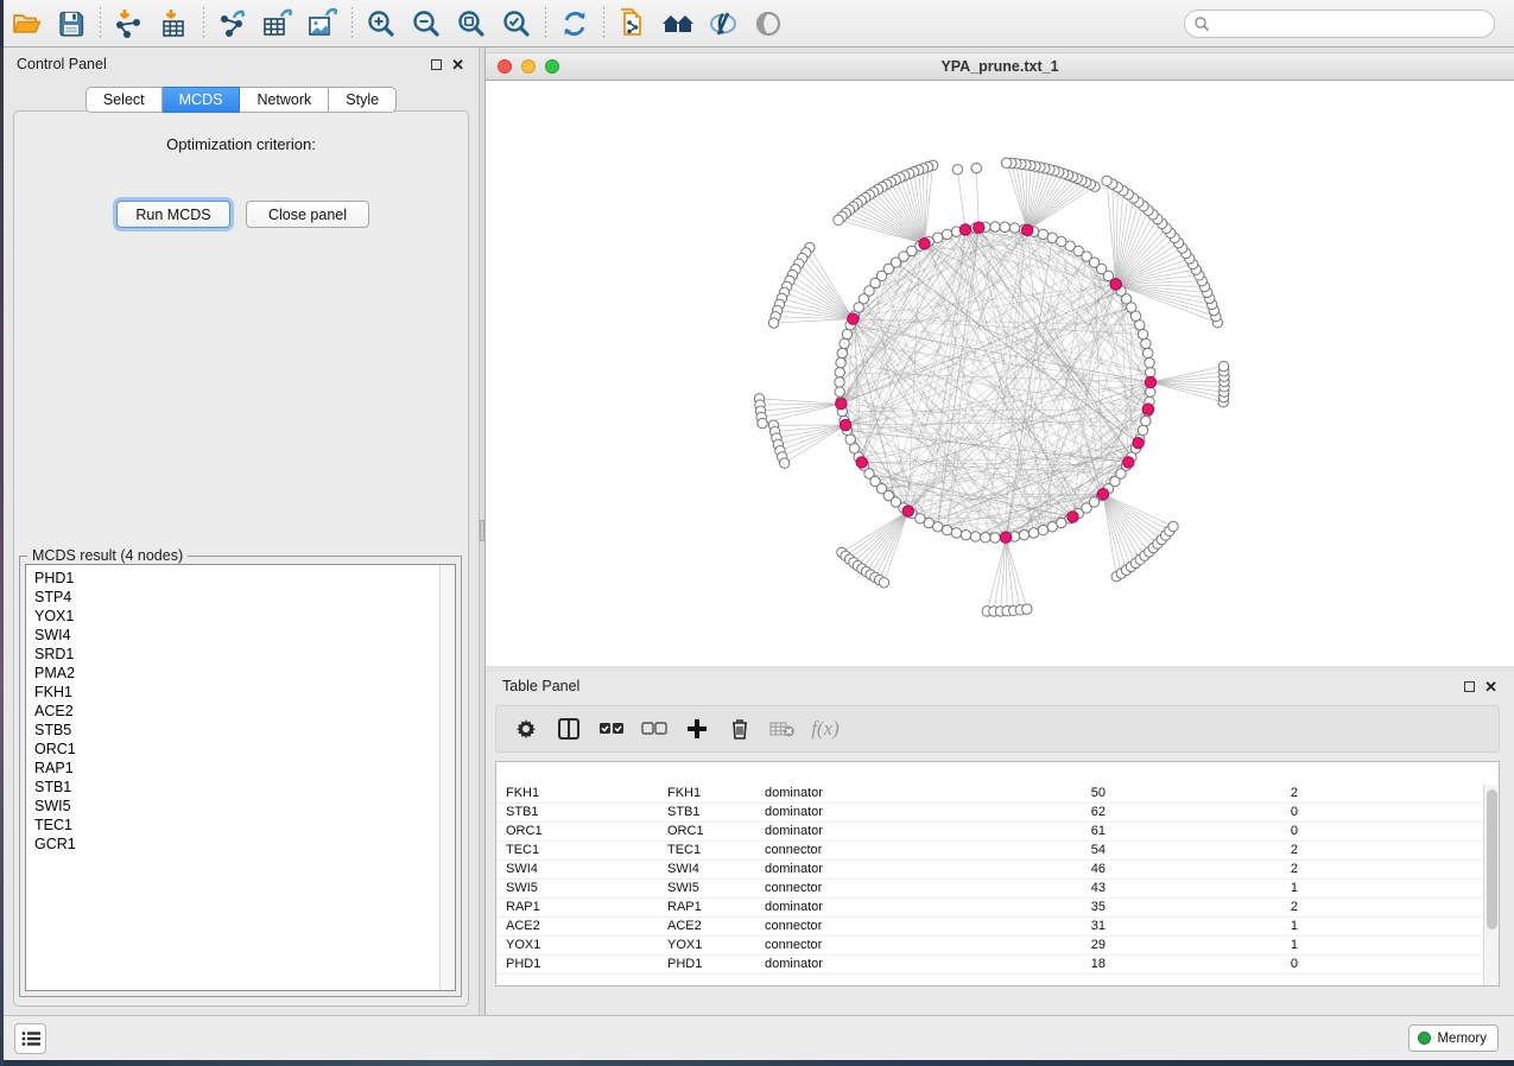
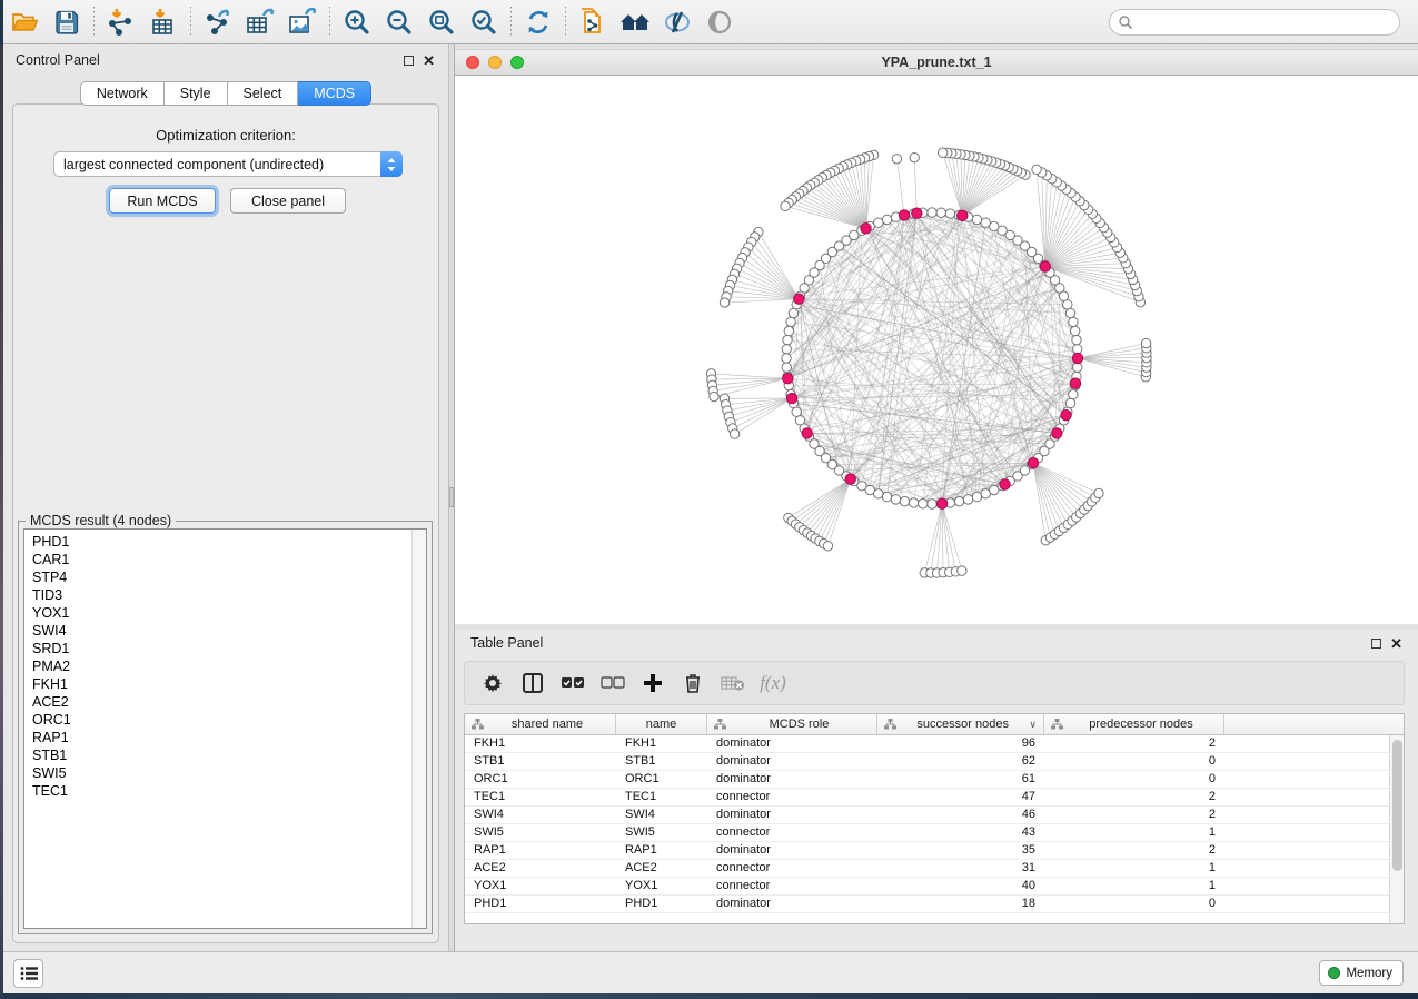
  Control Panel
  ✕
- Select
+ Network
- MCDS
+ Style
- Network
+ Select
- Style
+ MCDS
  Optimization criterion:
+ largest connected component (undirected)
  Run MCDS
  Close panel
  MCDS result (4 nodes)
  PHD1
+ CAR1
  STP4
+ TID3
  YOX1
  SWI4
  SRD1
  PMA2
  FKH1
  ACE2
- STB5
  ORC1
  RAP1
  STB1
  SWI5
  TEC1
- GCR1
  YPA_prune.txt_1
  Table Panel
  ✕
  f(x)
+ shared name
+ name
+ MCDS role
+ successor nodes
+ ∨
+ predecessor nodes
  FKH1
  FKH1
  dominator
- 50
+ 96
  2
  STB1
  STB1
  dominator
  62
  0
  ORC1
  ORC1
  dominator
  61
  0
  TEC1
  TEC1
  connector
- 54
+ 47
  2
  SWI4
  SWI4
  dominator
  46
  2
  SWI5
  SWI5
  connector
  43
  1
  RAP1
  RAP1
  dominator
  35
  2
  ACE2
  ACE2
  connector
  31
  1
  YOX1
  YOX1
  connector
- 29
+ 40
  1
  PHD1
  PHD1
  dominator
  18
  0
  Memory
